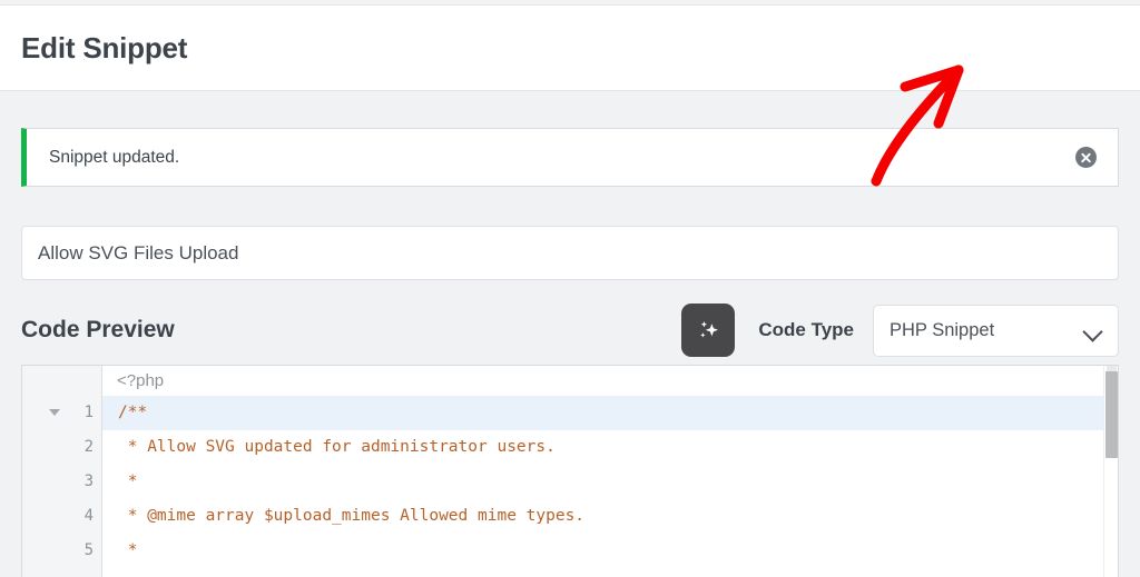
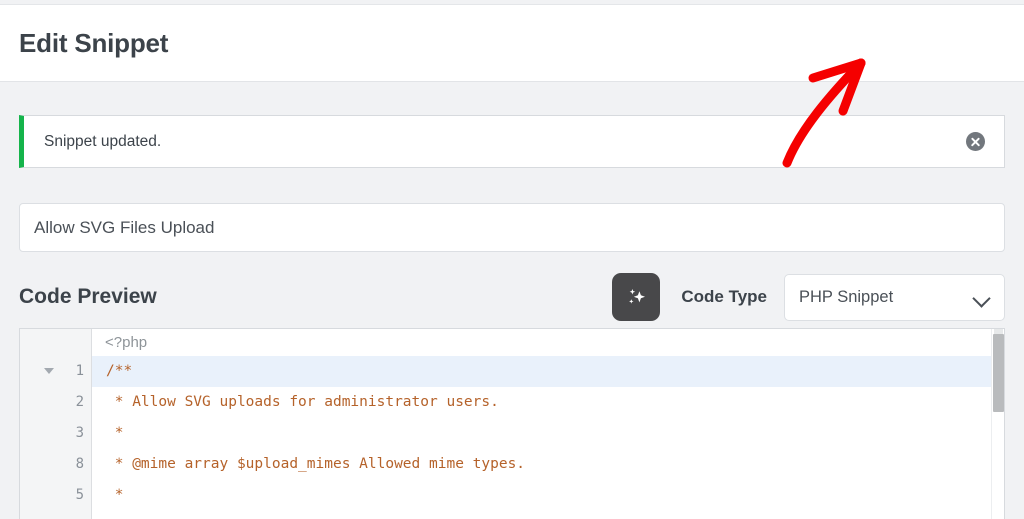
  Edit Snippet
  Snippet updated.
  Allow SVG Files Upload
  Code Preview
  Code Type
  PHP Snippet
  1
  2
  3
- 4
+ 8
  5
  <?php
  /**
- * Allow SVG updated for administrator users.
+ * Allow SVG uploads for administrator users.
  *
  * @mime array $upload_mimes Allowed mime types.
  *
